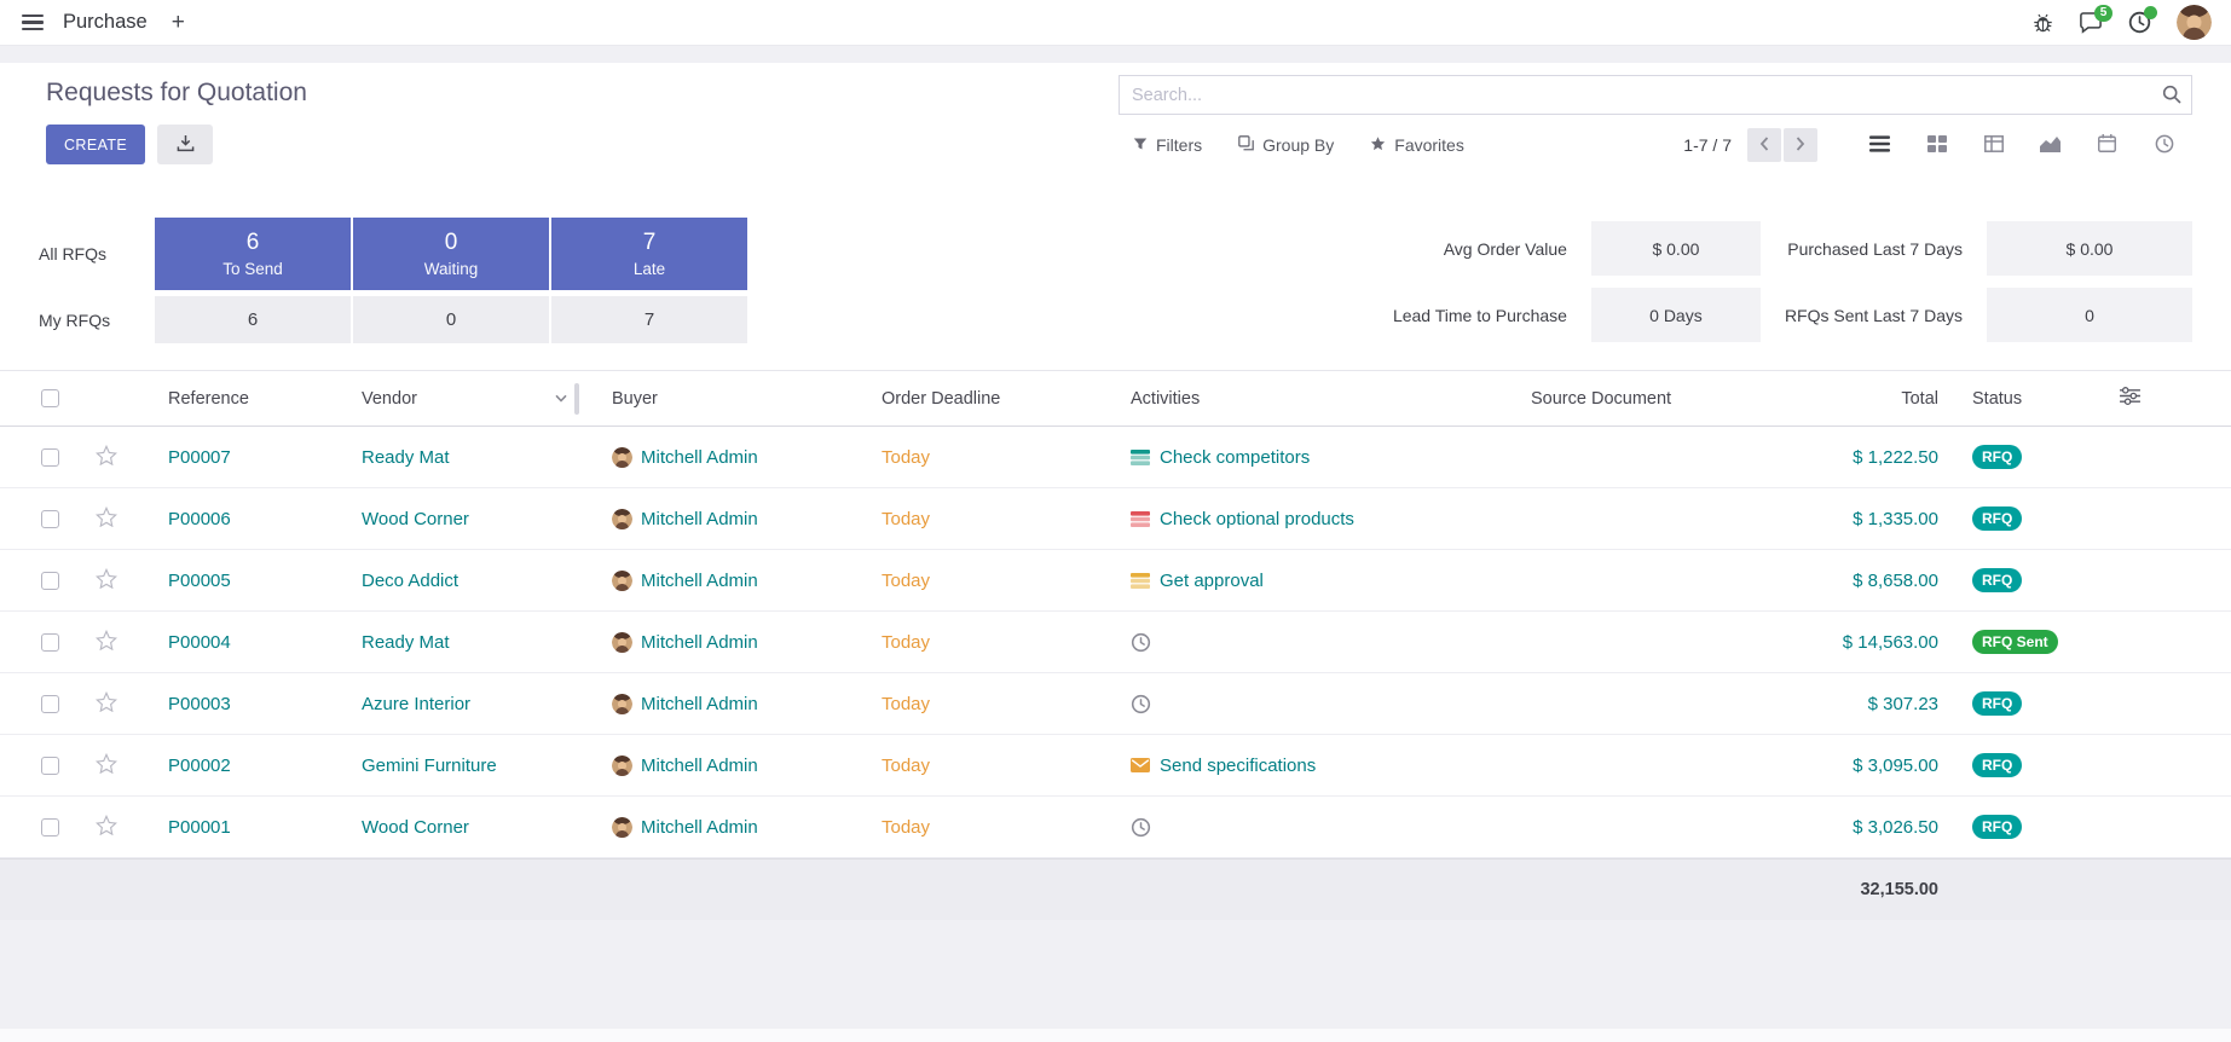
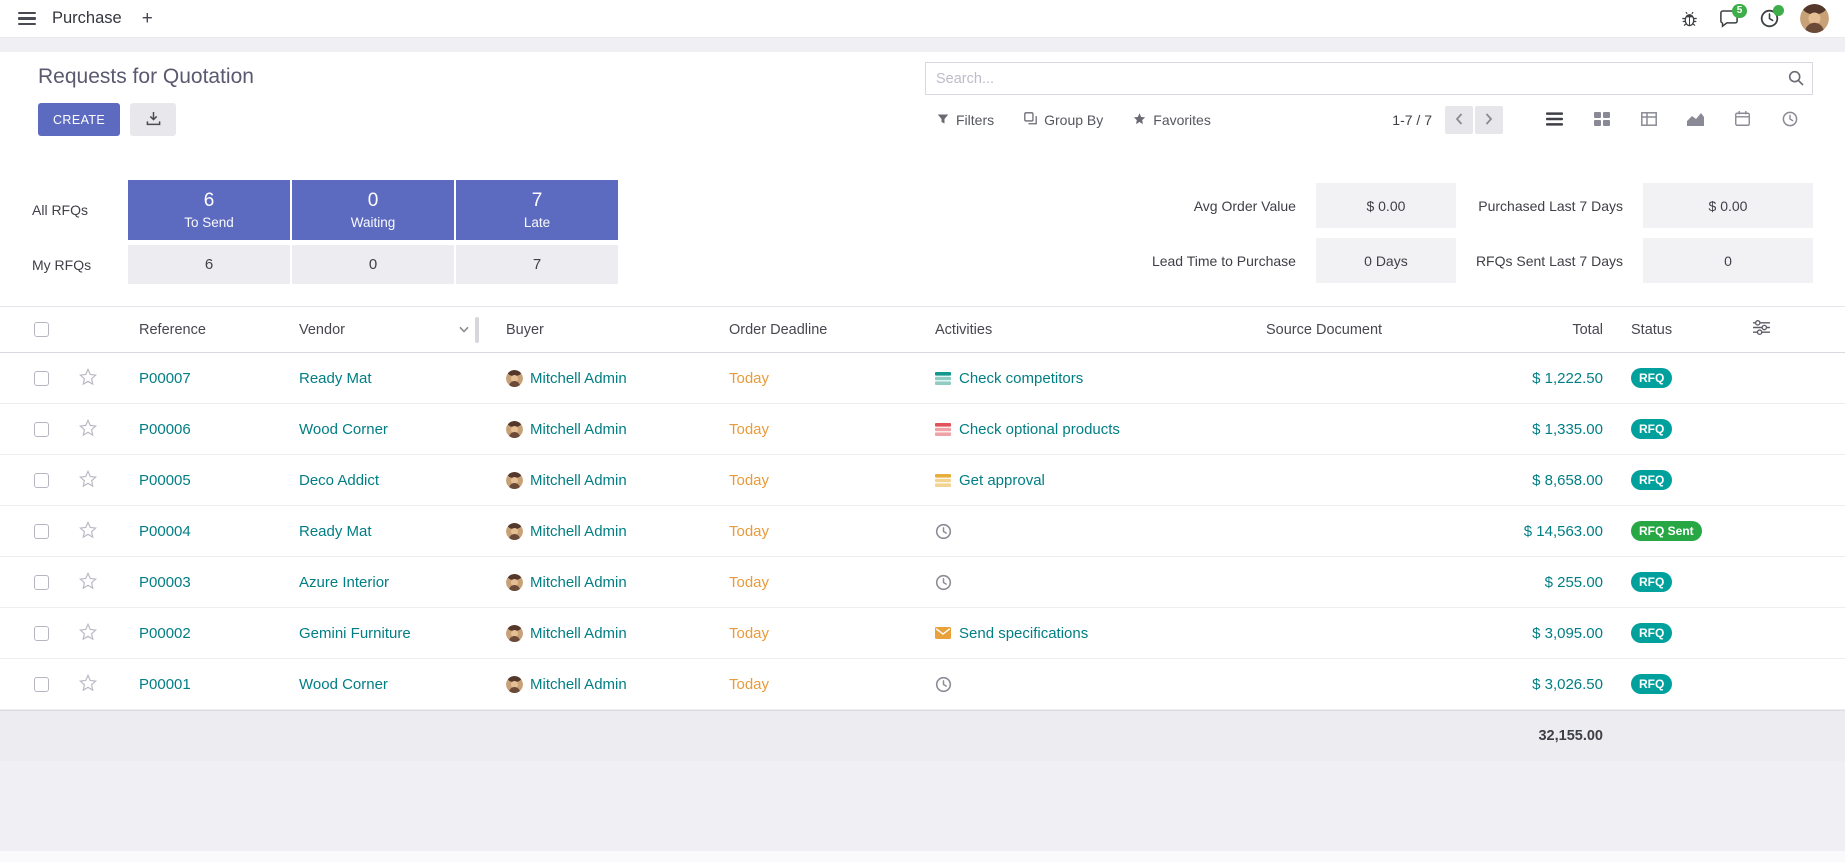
  Purchase
  +
  5
  Requests for Quotation
  CREATE
  Search...
  Filters
  Group By
  Favorites
  1-7 / 7
  All RFQs
  6
  To Send
  0
  Waiting
  7
  Late
  My RFQs
  6
  0
  7
  Avg Order Value
  $ 0.00
  Purchased Last 7 Days
  $ 0.00
  Lead Time to Purchase
  0 Days
  RFQs Sent Last 7 Days
  0
  Reference
  Vendor
  Buyer
  Order Deadline
  Activities
  Source Document
  Total
  Status
  P00007
  Ready Mat
  Mitchell Admin
  Today
  Check competitors
  $ 1,222.50
  RFQ
  P00006
  Wood Corner
  Mitchell Admin
  Today
  Check optional products
  $ 1,335.00
  RFQ
  P00005
  Deco Addict
  Mitchell Admin
  Today
  Get approval
  $ 8,658.00
  RFQ
  P00004
  Ready Mat
  Mitchell Admin
  Today
  $ 14,563.00
  RFQ Sent
  P00003
  Azure Interior
  Mitchell Admin
  Today
- $ 307.23
+ $ 255.00
  RFQ
  P00002
  Gemini Furniture
  Mitchell Admin
  Today
  Send specifications
  $ 3,095.00
  RFQ
  P00001
  Wood Corner
  Mitchell Admin
  Today
  $ 3,026.50
  RFQ
  32,155.00
